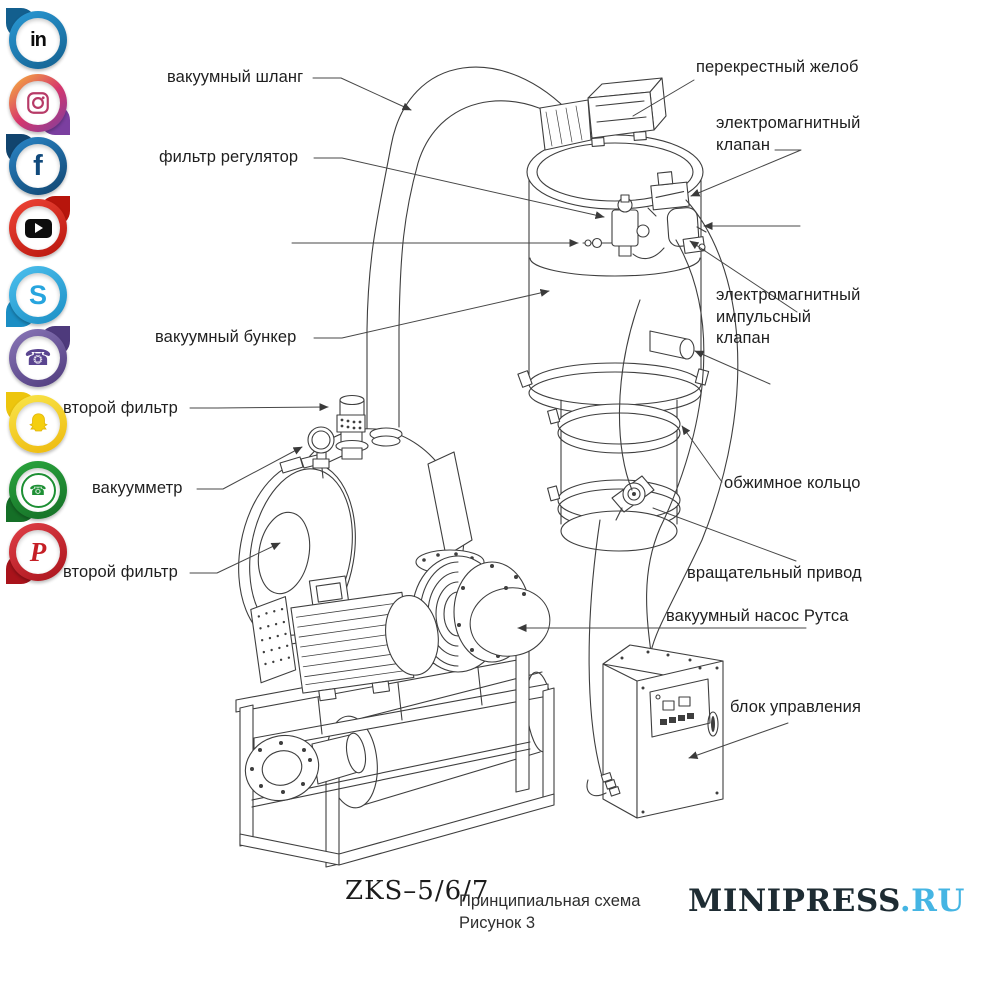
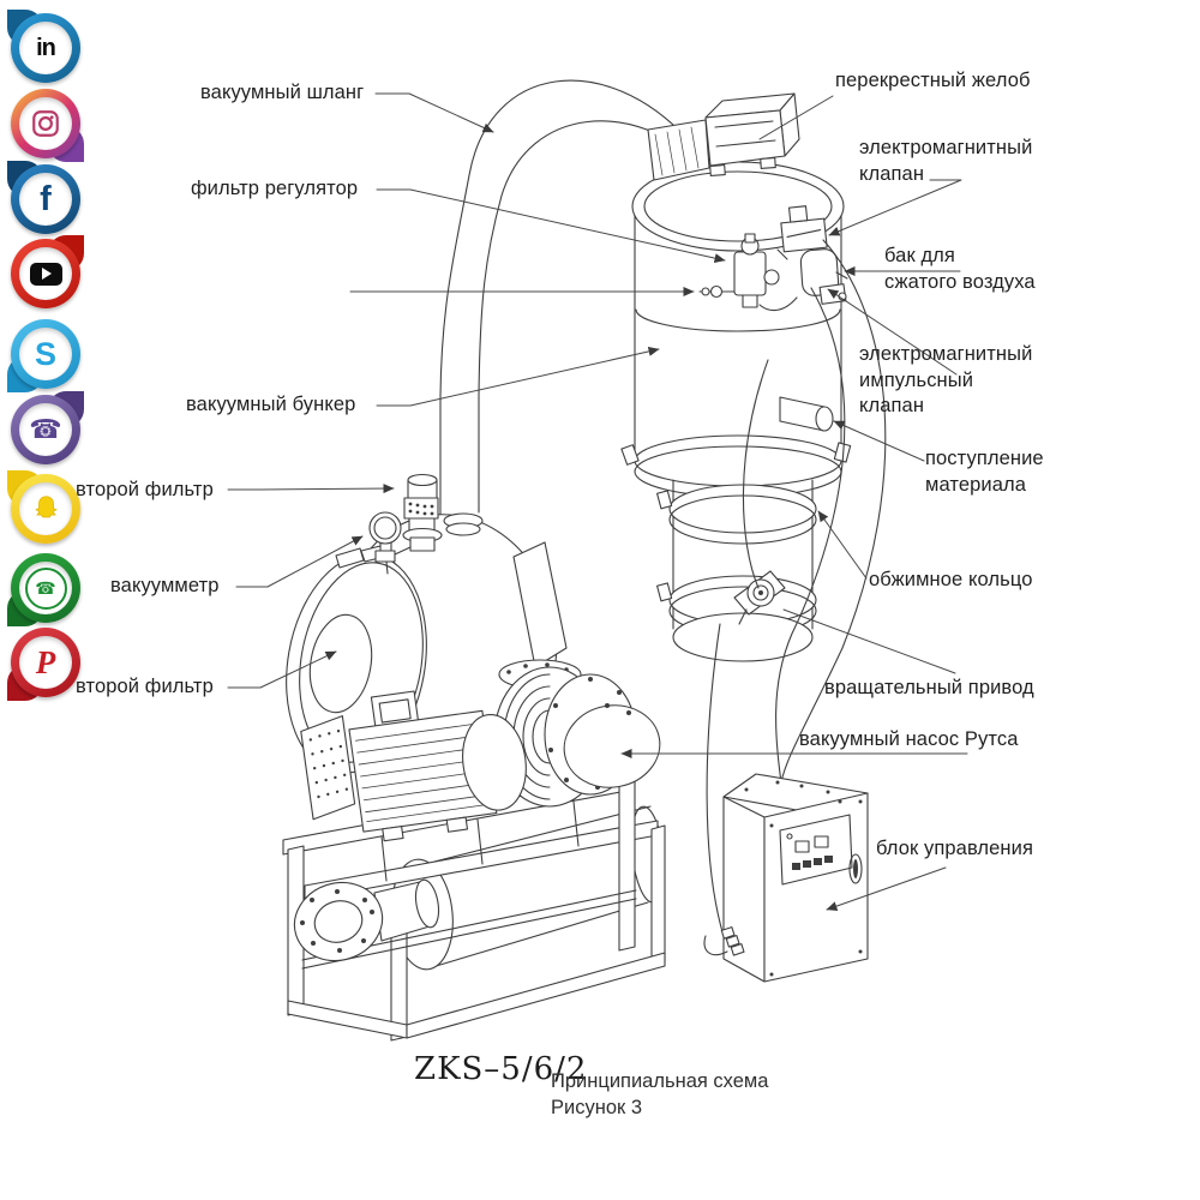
  in
  f
  S
  ☎
  ☎
  P
  вакуумный шланг
  фильтр регулятор
  вакуумный бункер
  второй фильтр
  вакуумметр
  второй фильтр
  перекрестный желоб
  электромагнитный
  клапан
+ бак для
+ сжатого воздуха
  электромагнитный
  импульсный
  клапан
+ поступление
+ материала
  обжимное кольцо
  вращательный привод
  вакуумный насос Рутса
  блок управления
- ZKS–5/6/7
+ ZKS–5/6/2
  Принципиальная схема
  Рисунок 3
- MINIPRESS.RU
